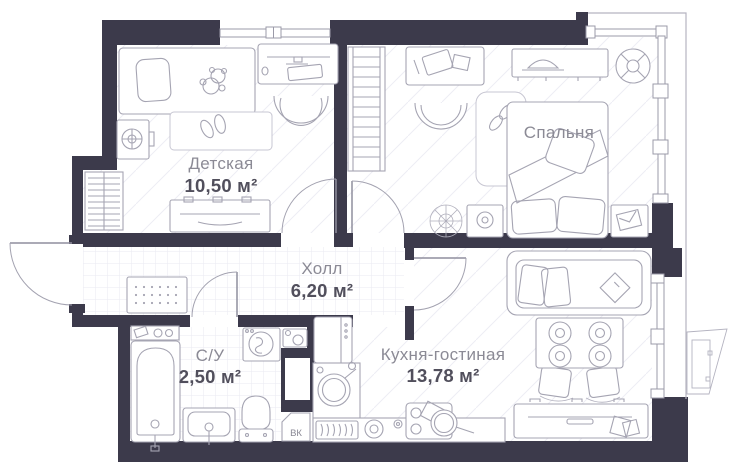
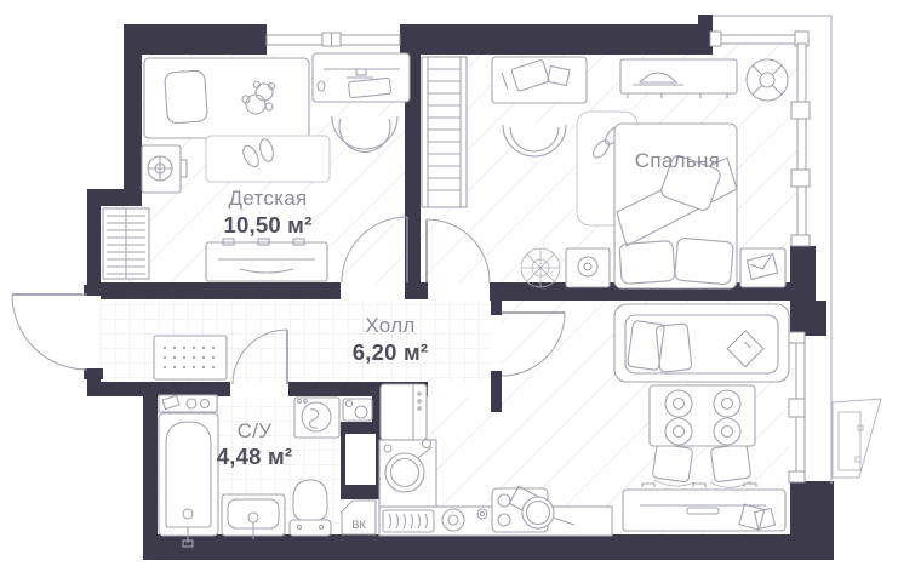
  ВК
  Детская
  10,50 м²
  Спальня
  Холл
  6,20 м²
  С/У
- 2,50 м²
+ 4,48 м²
- Кухня-гостиная
- 13,78 м²
